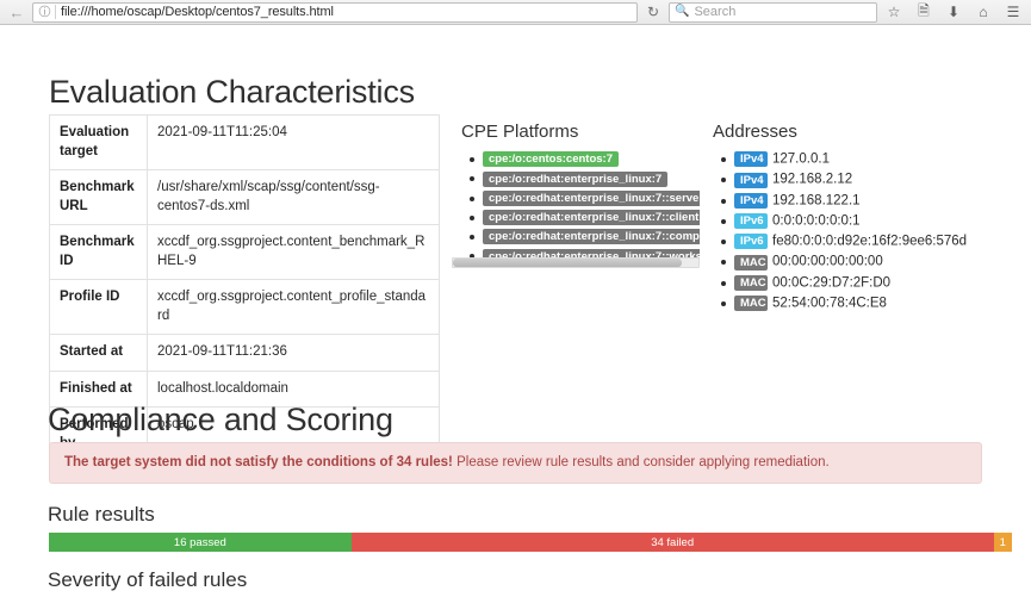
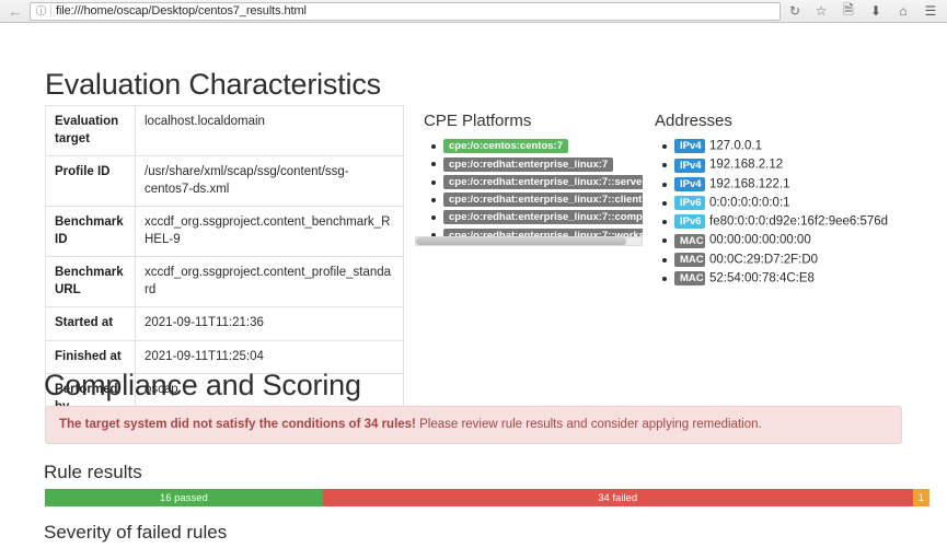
  ←
  ⓘ
  file:///home/oscap/Desktop/centos7_results.html
  ↻
- 🔍
- Search
  ☆
  🗎
  ⬇
  ⌂
  ☰
  Evaluation Characteristics
- Evaluation target	2021-09-11T11:25:04
+ Evaluation target	localhost.localdomain
- Benchmark URL	/usr/share/xml/scap/ssg/content/ssg-centos7-ds.xml
+ Profile ID	/usr/share/xml/scap/ssg/content/ssg-centos7-ds.xml
  Benchmark ID	xccdf_org.ssgproject.content_benchmark_RHEL-9
- Profile ID	xccdf_org.ssgproject.content_profile_standard
+ Benchmark URL	xccdf_org.ssgproject.content_profile_standard
  Started at	2021-09-11T11:21:36
- Finished at	localhost.localdomain
+ Finished at	2021-09-11T11:25:04
  Performed	oscap
  CPE Platforms
  cpe:/o:centos:centos:7
  cpe:/o:redhat:enterprise_linux:7
  cpe:/o:redhat:enterprise_linux:7::serve
  cpe:/o:redhat:enterprise_linux:7::client
  cpe:/o:redhat:enterprise_linux:7::comp
  Addresses
  IPv4 127.0.0.1
  IPv4 192.168.2.12
  IPv4 192.168.122.1
  IPv6 0:0:0:0:0:0:0:1
  IPv6 fe80:0:0:0:d92e:16f2:9ee6:576d
  MAC 00:00:00:00:00:00
  MAC 00:0C:29:D7:2F:D0
  MAC 52:54:00:78:4C:E8
  Compliance and Scoring
  The target system did not satisfy the conditions of 34 rules! Please review rule results and consider applying remediation.
  Rule results
  16 passed
  34 failed
  1
  Severity of failed rules
